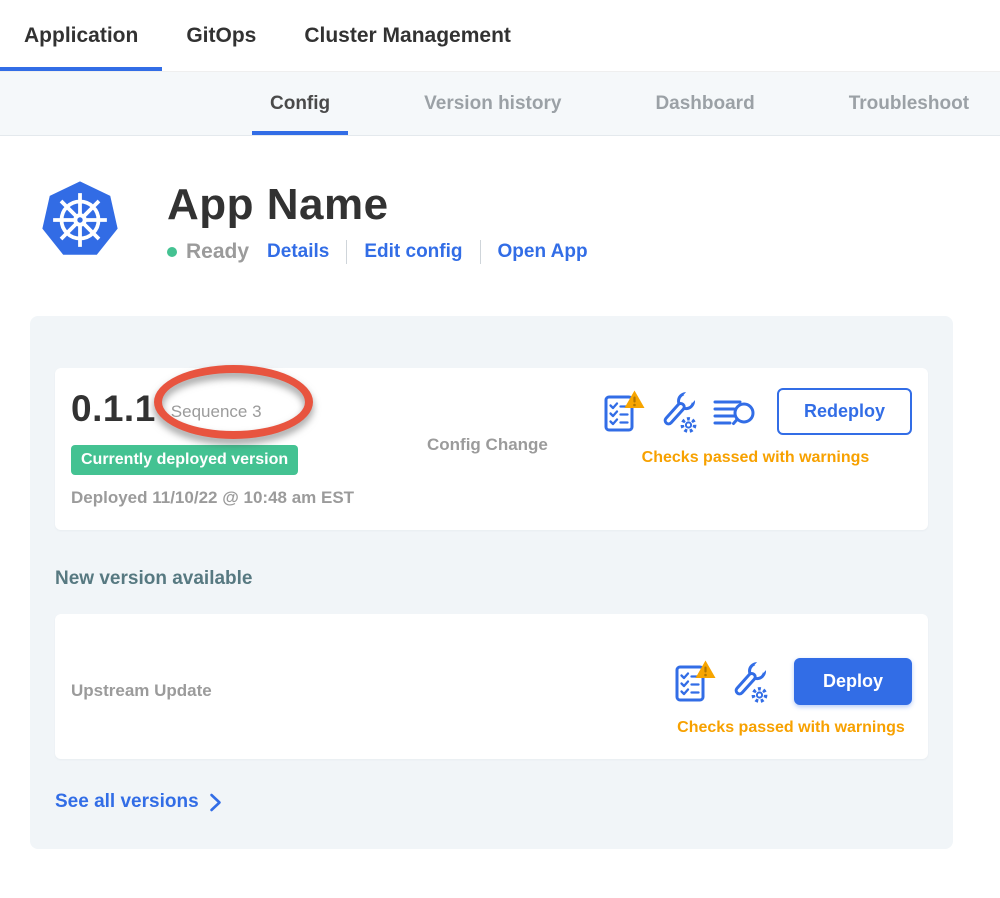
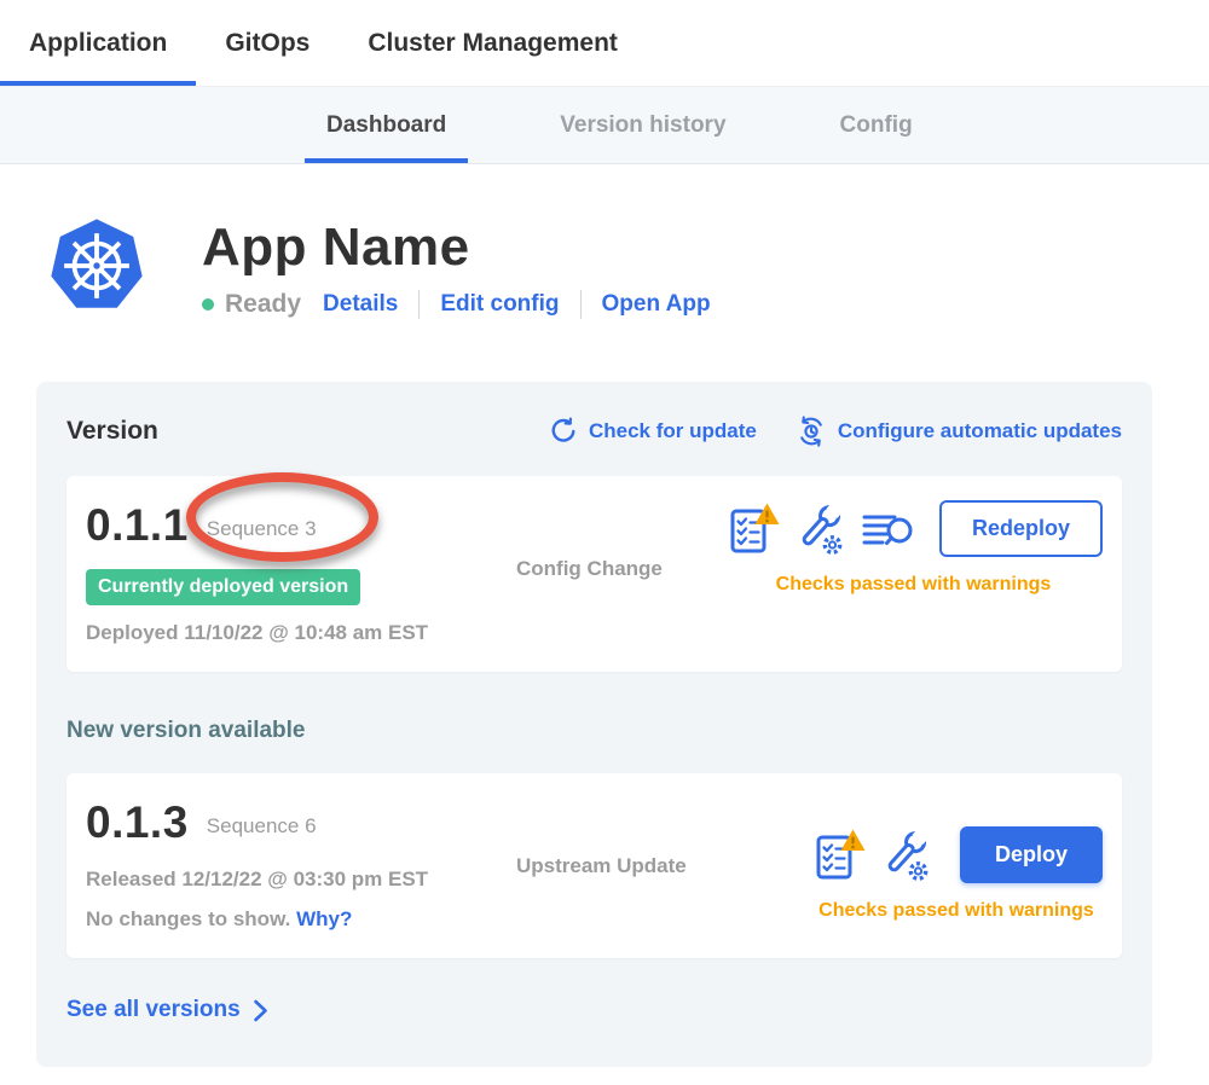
  Application
  GitOps
  Cluster Management
- Config
+ Dashboard
  Version history
- Dashboard
+ Config
- Troubleshoot
  App Name
  Ready
  Details
  Edit config
  Open App
+ Version
+ Check for update
+ Configure automatic updates
  0.1.1
  Sequence 3
  Currently deployed version
  Deployed 11/10/22 @ 10:48 am EST
  Config Change
  Redeploy
  Checks passed with warnings
  New version available
+ 0.1.3
+ Sequence 6
+ Released 12/12/22 @ 03:30 pm EST
+ No changes to show. Why?
  Upstream Update
  Deploy
  Checks passed with warnings
  See all versions
